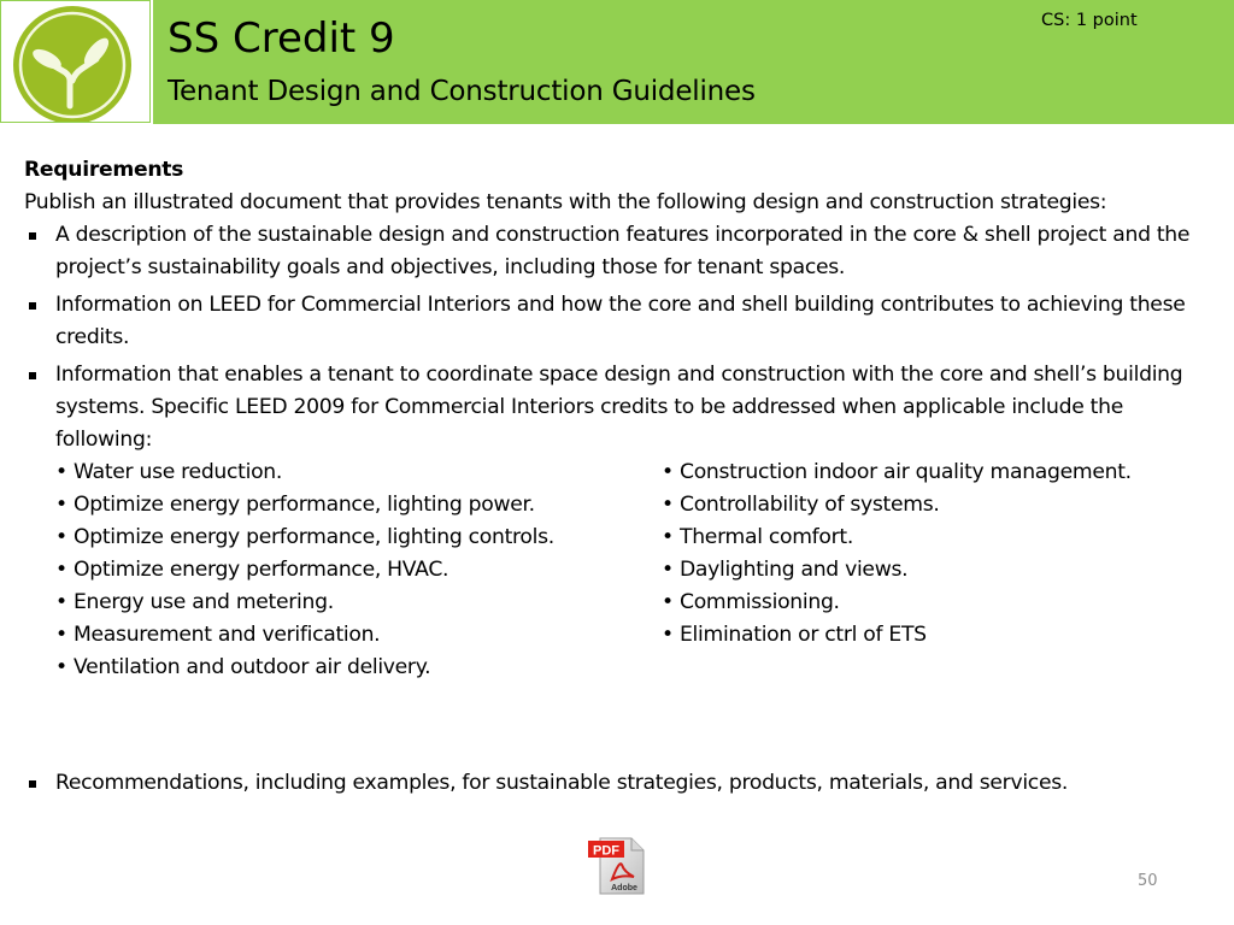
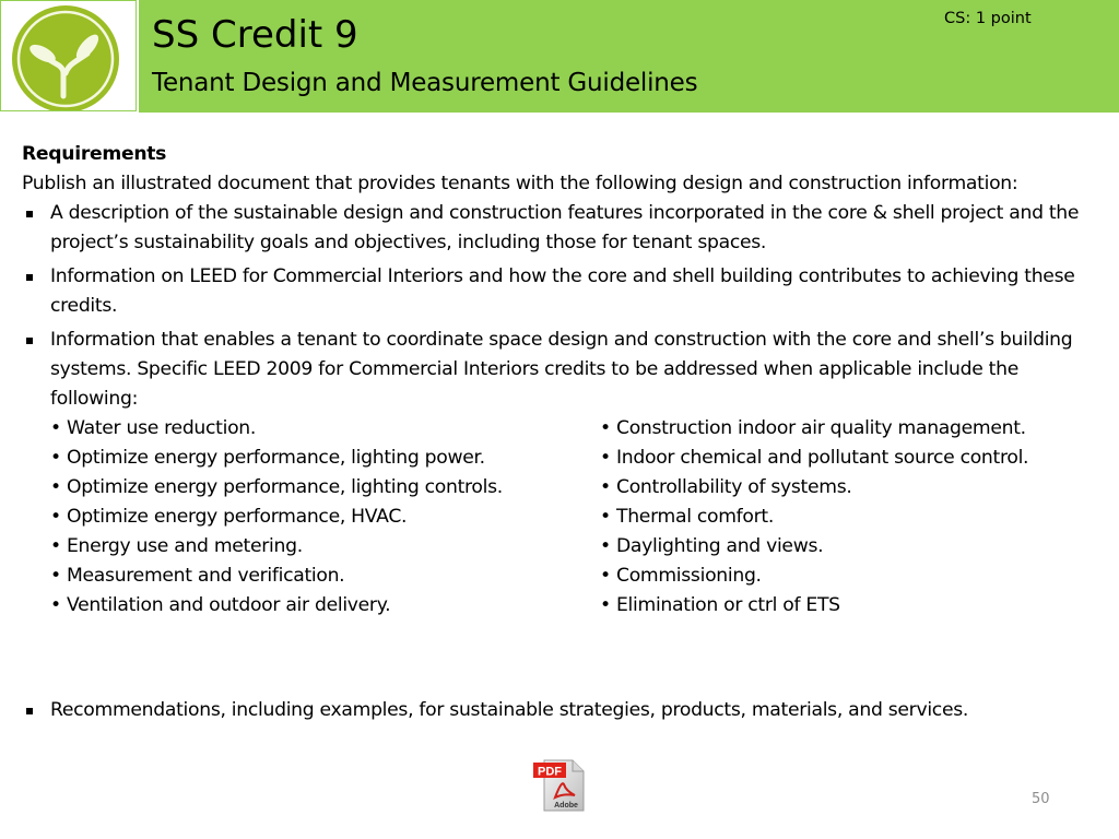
  SS Credit 9
- Tenant Design and Construction Guidelines
+ Tenant Design and Measurement Guidelines
  CS: 1 point
  Requirements
- Publish an illustrated document that provides tenants with the following design and construction strategies:
+ Publish an illustrated document that provides tenants with the following design and construction information:
  A description of the sustainable design and construction features incorporated in the core & shell project and the project’s sustainability goals and objectives, including those for tenant spaces.
  Information on LEED for Commercial Interiors and how the core and shell building contributes to achieving these credits.
  Information that enables a tenant to coordinate space design and construction with the core and shell’s building systems. Specific LEED 2009 for Commercial Interiors credits to be addressed when applicable include the following:
  • Water use reduction.
  • Optimize energy performance, lighting power.
  • Optimize energy performance, lighting controls.
  • Optimize energy performance, HVAC.
  • Energy use and metering.
  • Measurement and verification.
  • Ventilation and outdoor air delivery.
  • Construction indoor air quality management.
+ • Indoor chemical and pollutant source control.
  • Controllability of systems.
  • Thermal comfort.
  • Daylighting and views.
  • Commissioning.
  • Elimination or ctrl of ETS
  Recommendations, including examples, for sustainable strategies, products, materials, and services.
  PDF
  50
